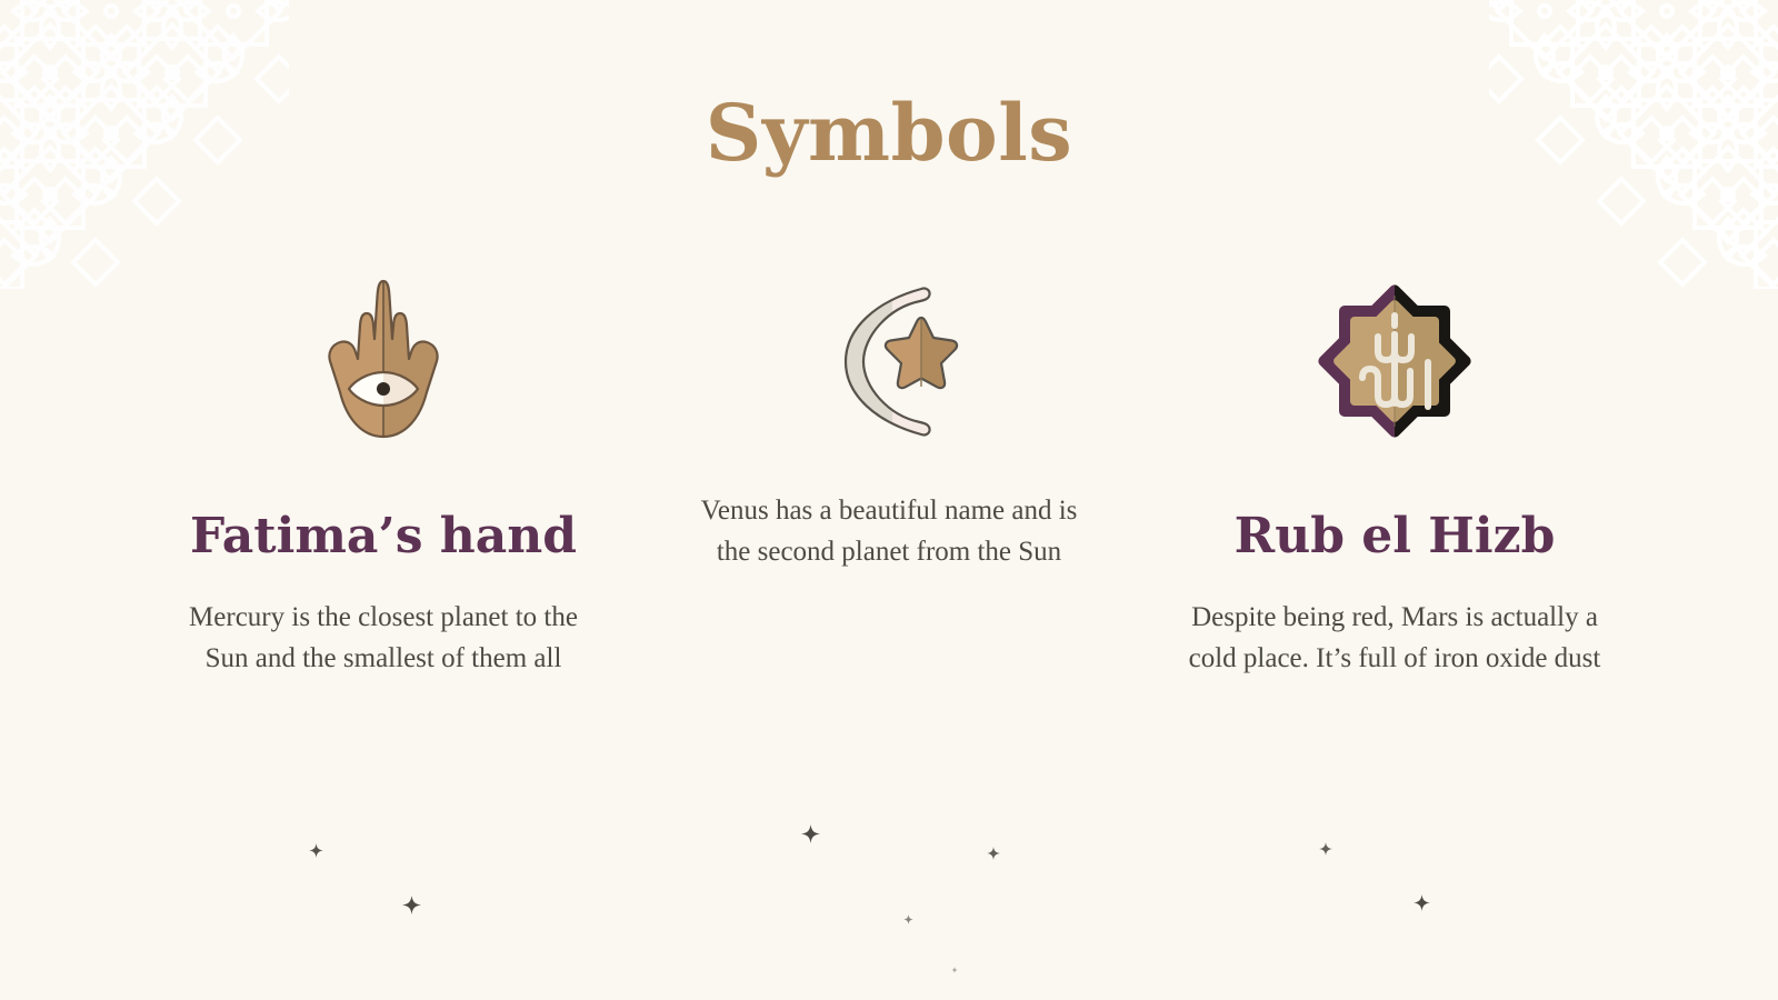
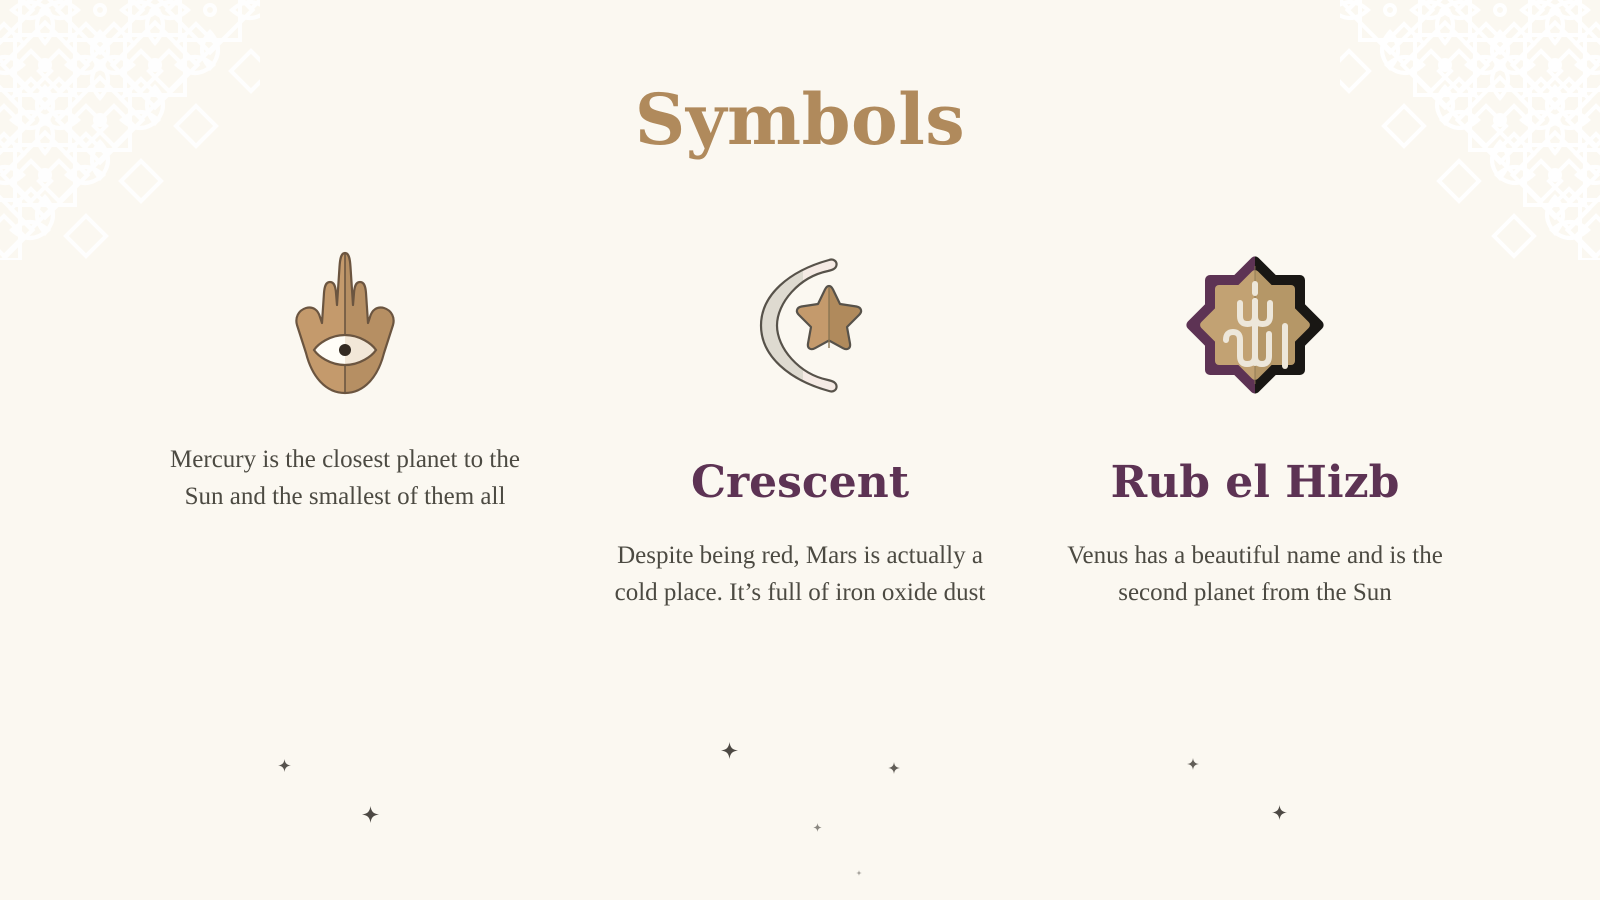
  Symbols
- Fatima’s hand
  Mercury is the closest planet to the Sun and the smallest of them all
+ Crescent
- Venus has a beautiful name and is the second planet from the Sun
+ Despite being red, Mars is actually a cold place. It’s full of iron oxide dust
  Rub el Hizb
- Despite being red, Mars is actually a cold place. It’s full of iron oxide dust
+ Venus has a beautiful name and is the second planet from the Sun
